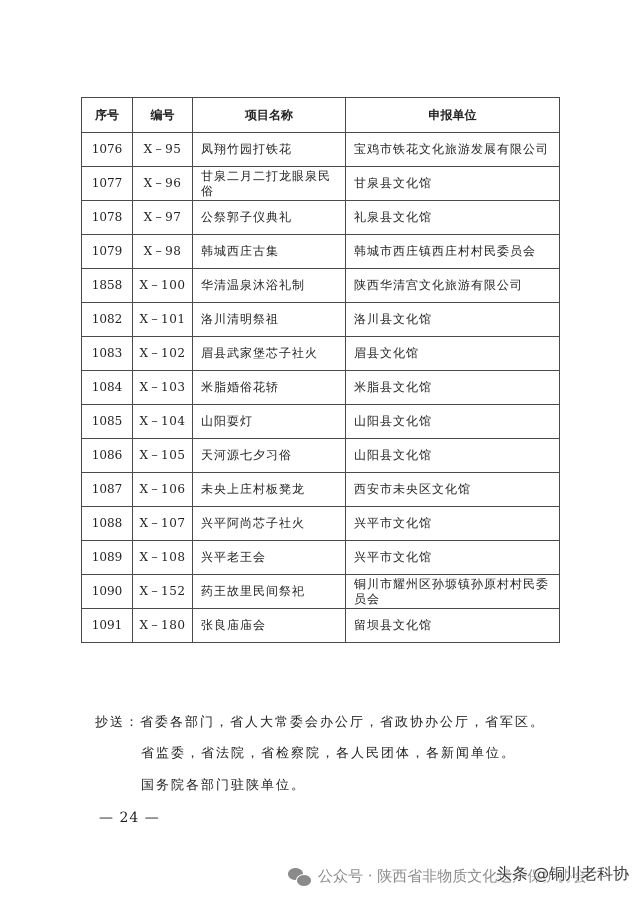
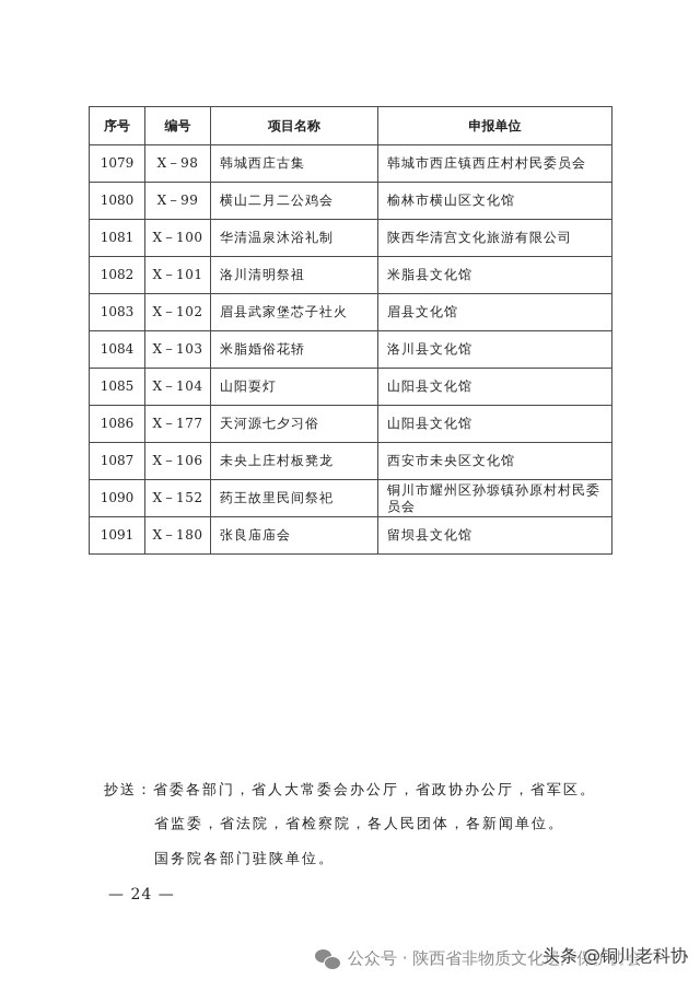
  序号	编号	项目名称	申报单位
- 1076	Ⅹ－95	凤翔竹园打铁花	宝鸡市铁花文化旅游发展有限公司
- 1077	Ⅹ－96	甘泉二月二打龙眼泉民俗	甘泉县文化馆
- 1078	Ⅹ－97	公祭郭子仪典礼	礼泉县文化馆
  1079	Ⅹ－98	韩城西庄古集	韩城市西庄镇西庄村村民委员会
+ 1080	Ⅹ－99	横山二月二公鸡会	榆林市横山区文化馆
- 1858	Ⅹ－100	华清温泉沐浴礼制	陕西华清宫文化旅游有限公司
+ 1081	Ⅹ－100	华清温泉沐浴礼制	陕西华清宫文化旅游有限公司
- 1082	Ⅹ－101	洛川清明祭祖	洛川县文化馆
+ 1082	Ⅹ－101	洛川清明祭祖	米脂县文化馆
  1083	Ⅹ－102	眉县武家堡芯子社火	眉县文化馆
- 1084	Ⅹ－103	米脂婚俗花轿	米脂县文化馆
+ 1084	Ⅹ－103	米脂婚俗花轿	洛川县文化馆
  1085	Ⅹ－104	山阳耍灯	山阳县文化馆
- 1086	Ⅹ－105	天河源七夕习俗	山阳县文化馆
+ 1086	Ⅹ－177	天河源七夕习俗	山阳县文化馆
  1087	Ⅹ－106	未央上庄村板凳龙	西安市未央区文化馆
- 1088	Ⅹ－107	兴平阿尚芯子社火	兴平市文化馆
- 1089	Ⅹ－108	兴平老王会	兴平市文化馆
  1090	Ⅹ－152	药王故里民间祭祀	铜川市耀州区孙塬镇孙原村村民委员会
  1091	Ⅹ－180	张良庙庙会	留坝县文化馆
  抄送：省委各部门，省人大常委会办公厅，省政协办公厅，省军区。
  省监委，省法院，省检察院，各人民团体，各新闻单位。
  国务院各部门驻陕单位。
  — 24 —
  公众号 · 陕西省非物质文化遗产保护协会
  头条 @铜川老科协
